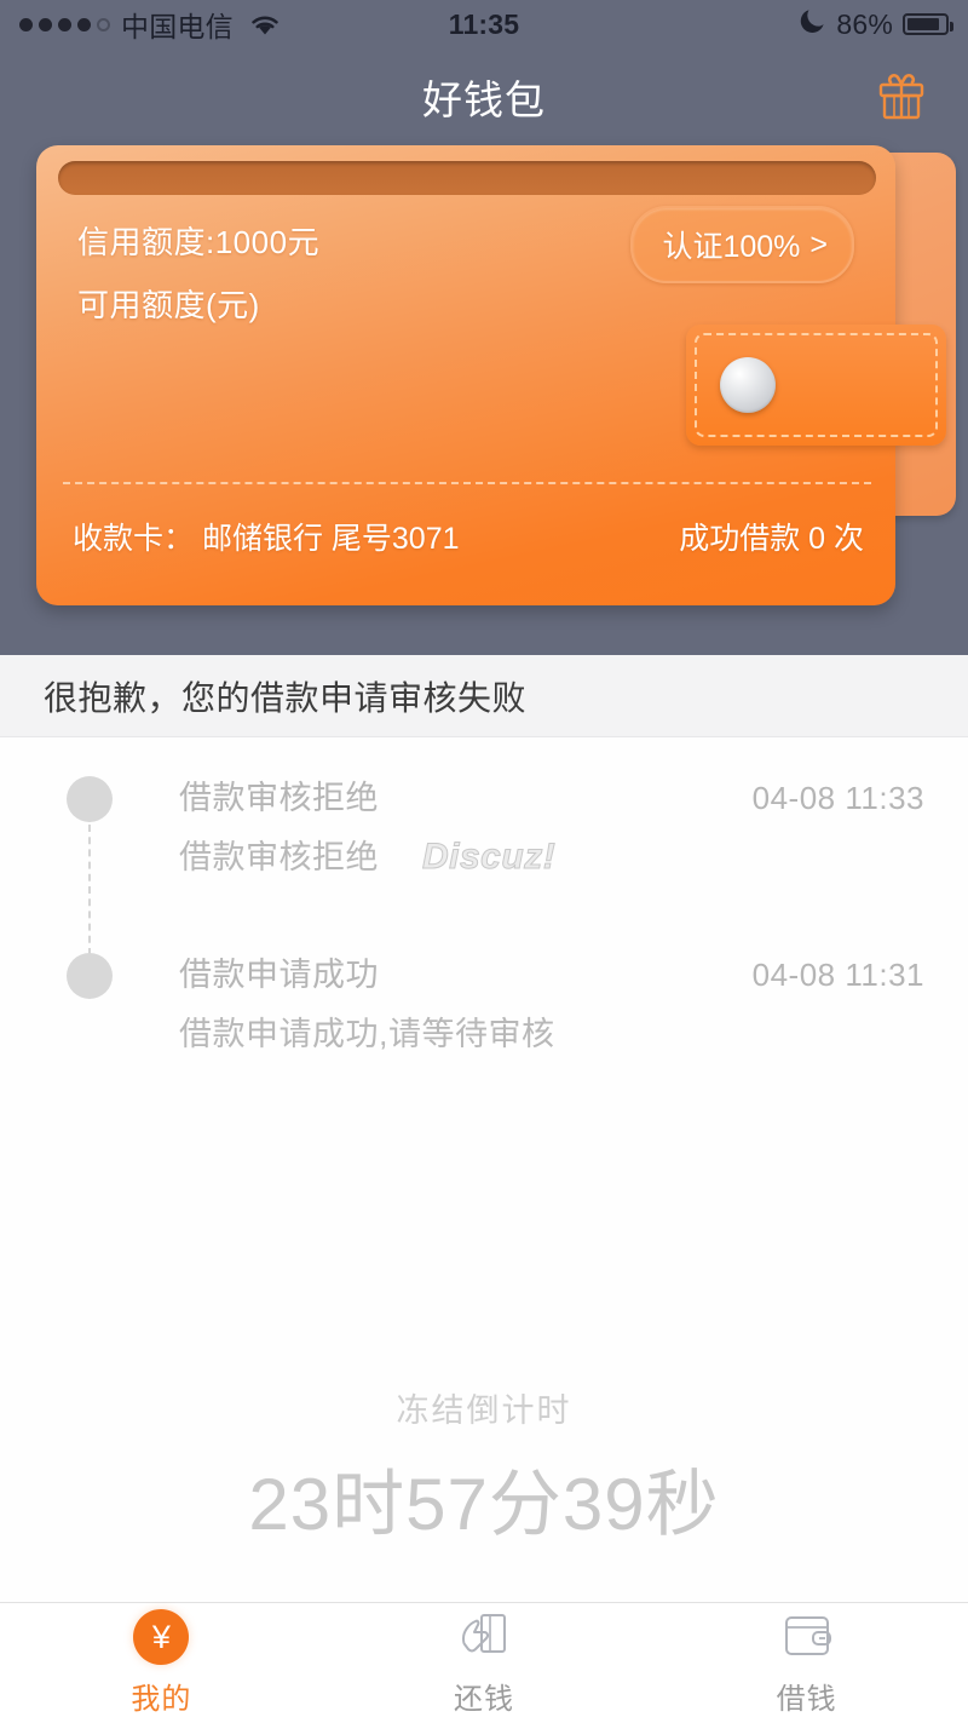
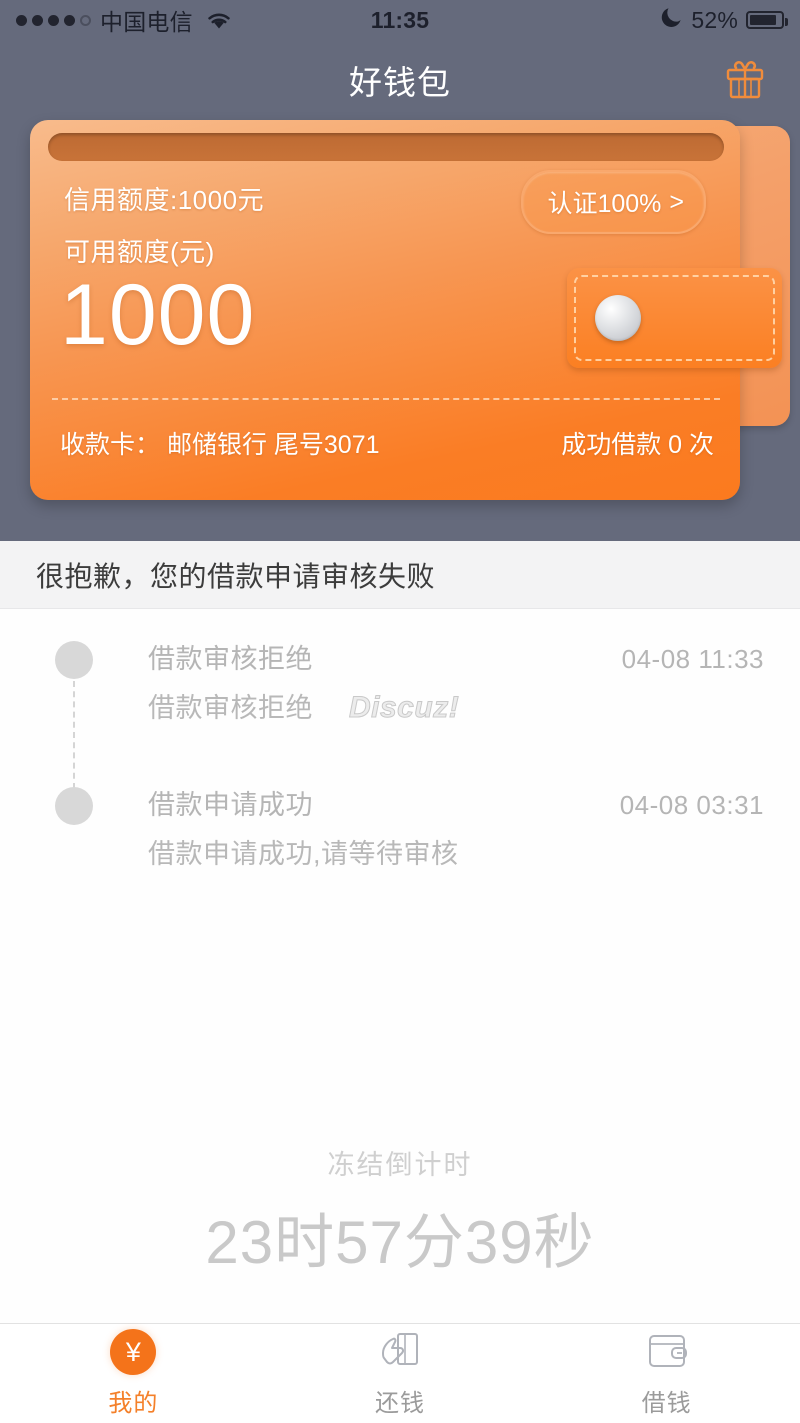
  中国电信
  11:35
- 86%
+ 52%
  好钱包
  信用额度:1000元
  可用额度(元)
+ 1000
  认证100%
  >
  收款卡： 邮储银行 尾号3071
  成功借款 0 次
  很抱歉，您的借款申请审核失败
  借款审核拒绝
  04-08 11:33
  借款审核拒绝
  Discuz!
  借款申请成功
- 04-08 11:31
+ 04-08 03:31
  借款申请成功,请等待审核
  冻结倒计时
  23时57分39秒
  ¥
  我的
  还钱
  借钱
